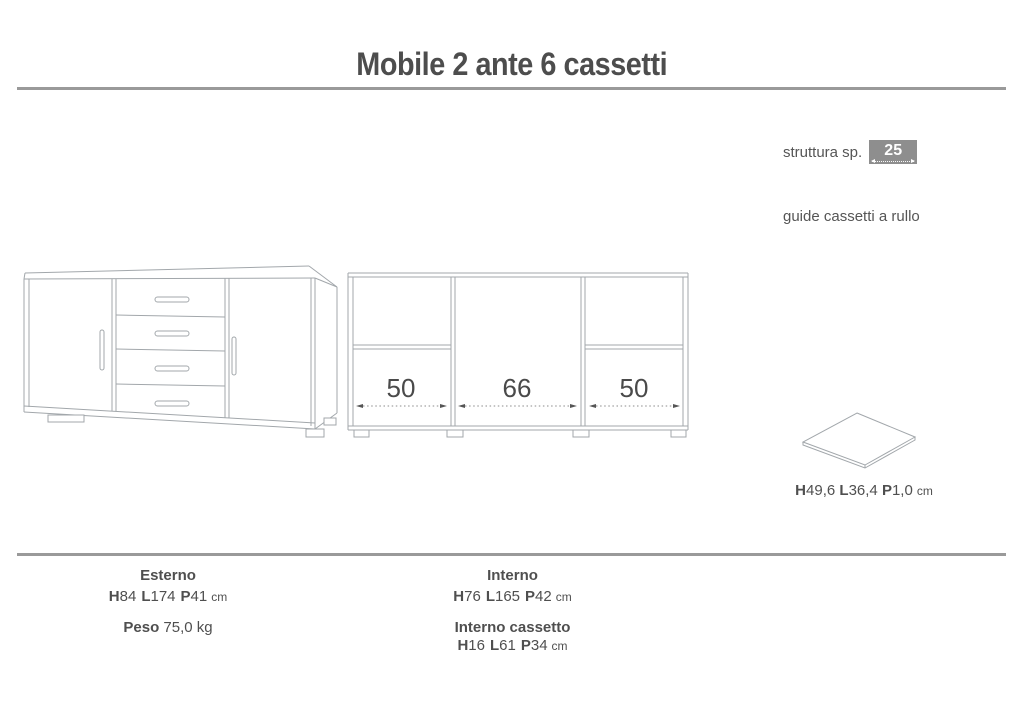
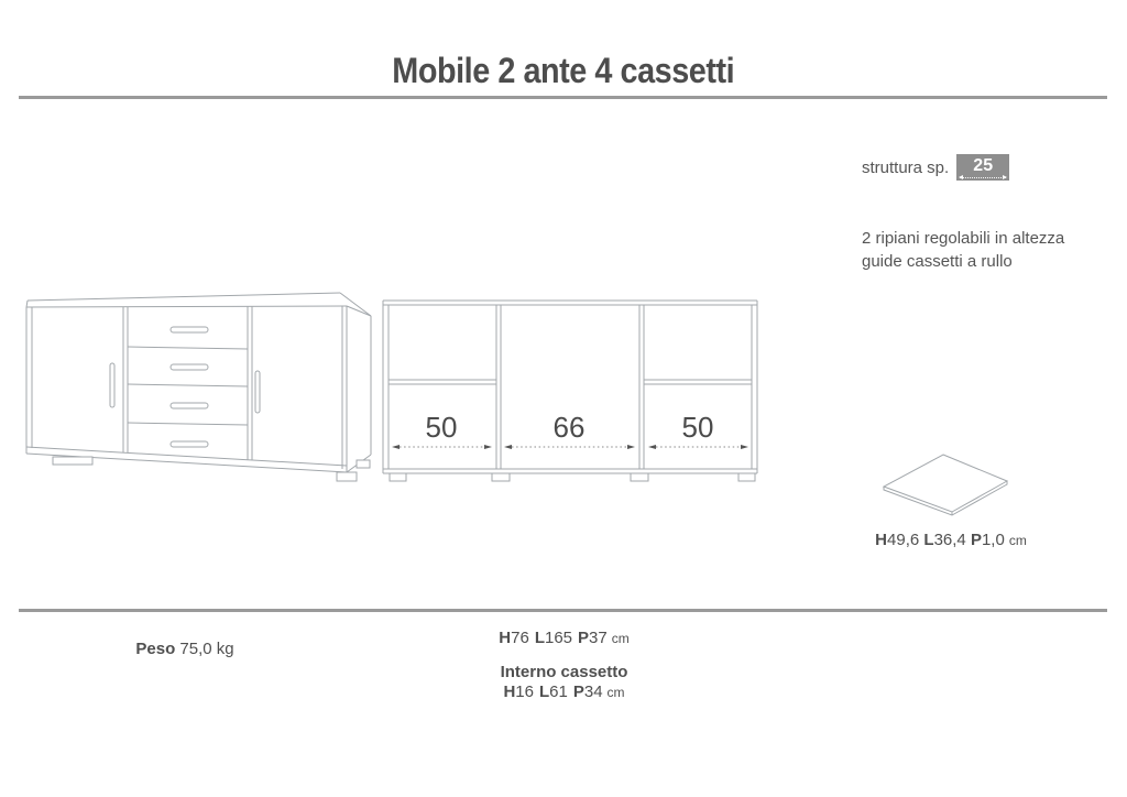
- Mobile 2 ante 6 cassetti
+ Mobile 2 ante 4 cassetti
  struttura sp.
+ 2 ripiani regolabili in altezza
  guide cassetti a rullo
  50
  66
  50
  H49,6 L36,4 P1,0 cm
- Esterno
- H84 L174 P41 cm
  Peso 75,0 kg
- Interno
- H76 L165 P42 cm
+ H76 L165 P37 cm
  Interno cassetto
  H16 L61 P34 cm
